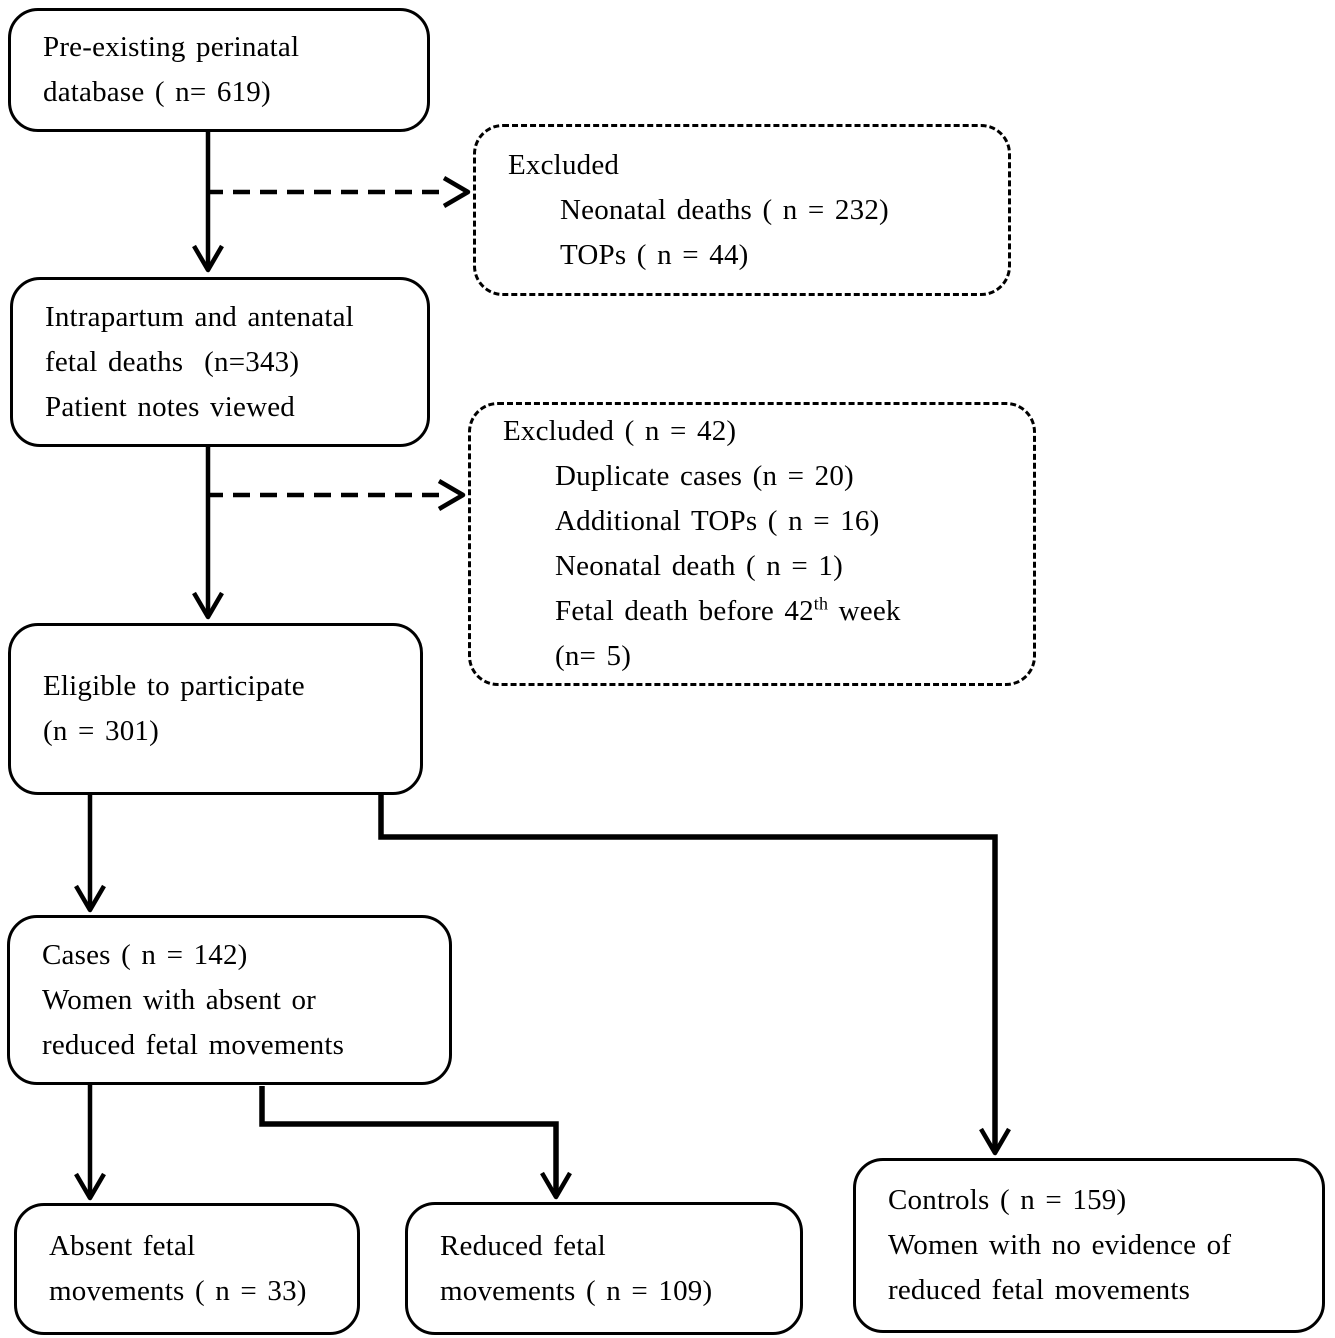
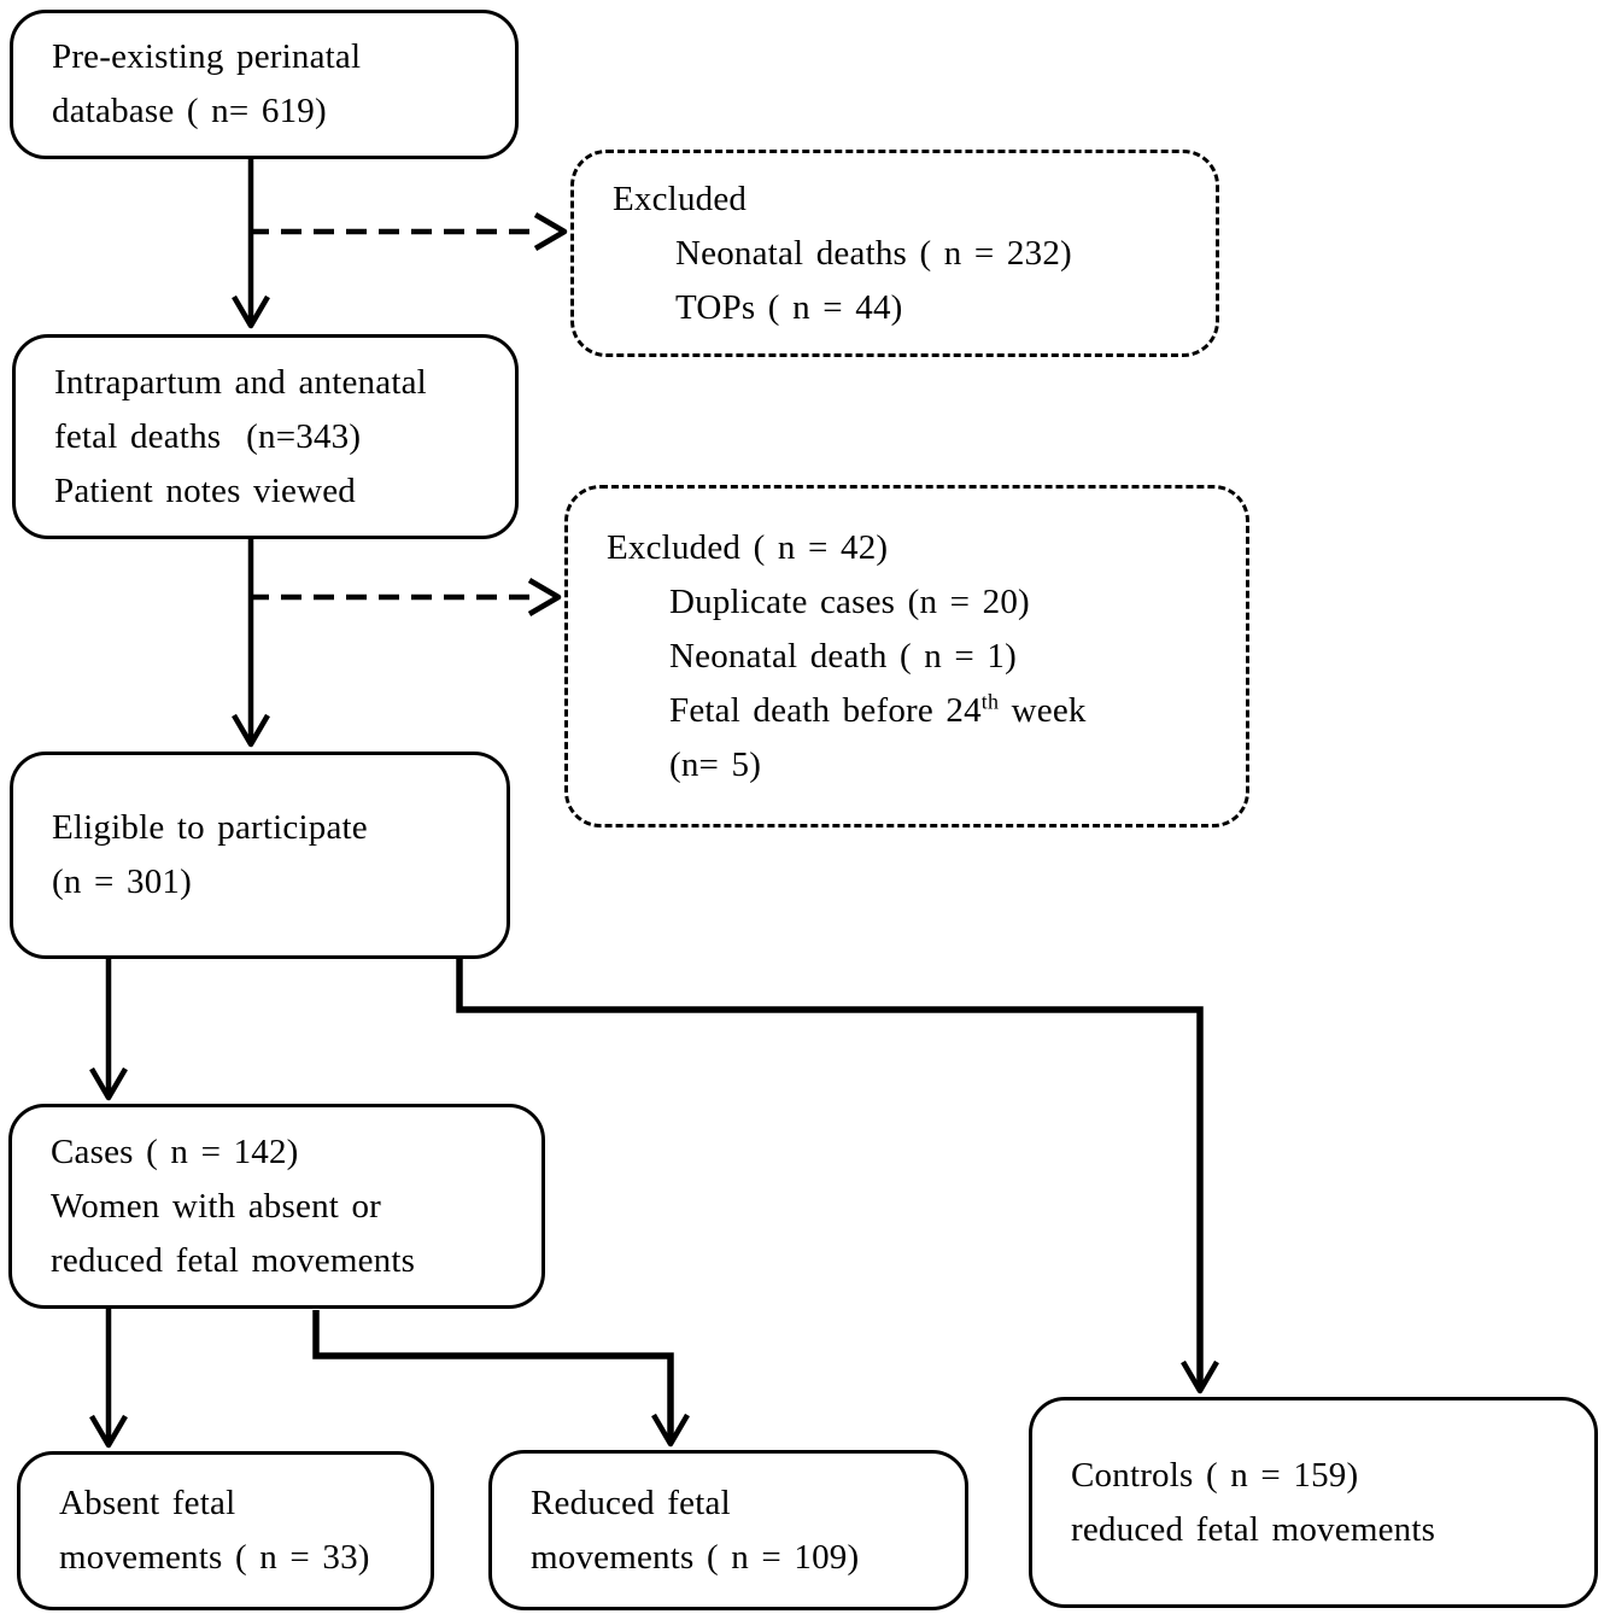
  Pre-existing perinatal
  database ( n= 619)
  Excluded
  Neonatal deaths ( n = 232)
  TOPs ( n = 44)
  Intrapartum and antenatal
  fetal deaths (n=343)
  Patient notes viewed
  Excluded ( n = 42)
  Duplicate cases (n = 20)
- Additional TOPs ( n = 16)
  Neonatal death ( n = 1)
- Fetal death before 42th week
+ Fetal death before 24th week
  (n= 5)
  Eligible to participate
  (n = 301)
  Cases ( n = 142)
  Women with absent or
  reduced fetal movements
  Absent fetal
  movements ( n = 33)
  Reduced fetal
  movements ( n = 109)
  Controls ( n = 159)
- Women with no evidence of
  reduced fetal movements
